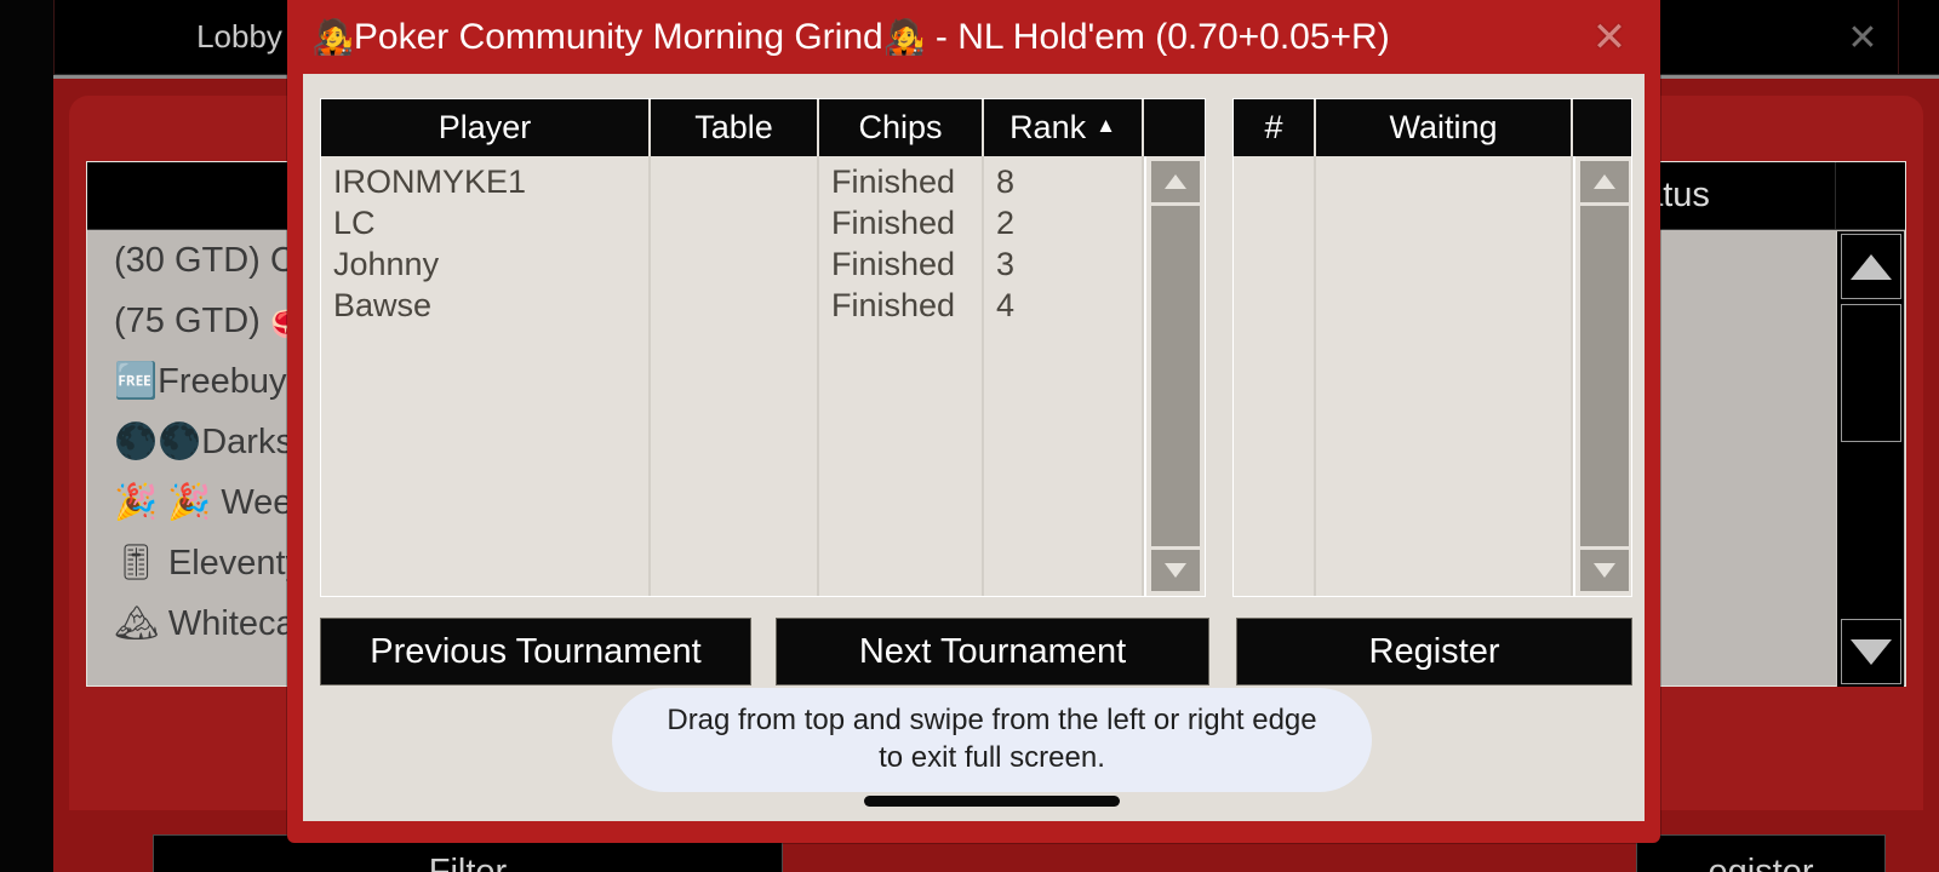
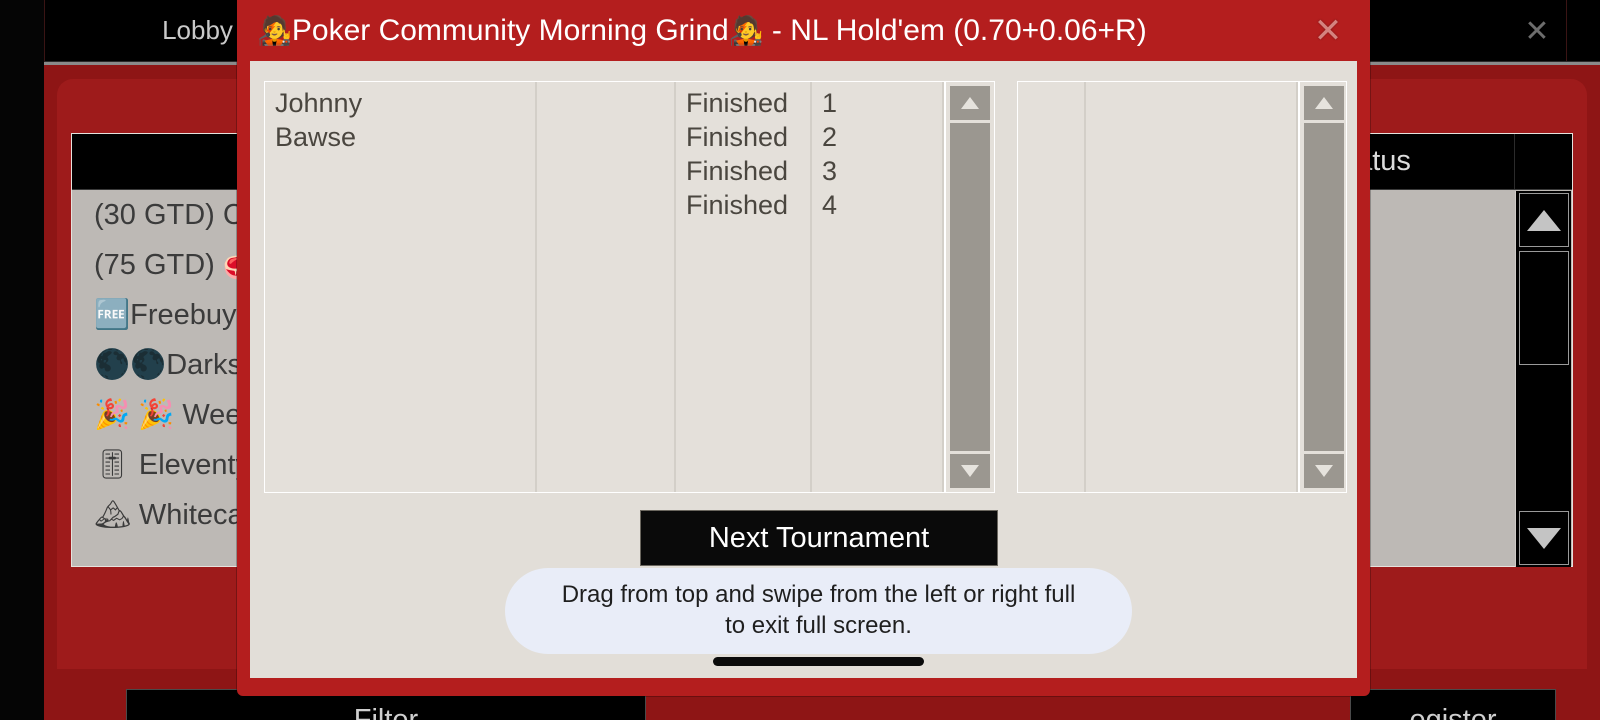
  Lobby
  ✕
  tus
  (30 GTD) C
  (75 GTD)
  🆓Freebuy
  🌑🌑Darks
  🎉 🎉 Wee
  🎚 Elevent
  🏔 Whiteca
- 🧑‍🎤Poker Community Morning Grind🧑‍🎤 - NL Hold'em (0.70+0.05+R)
+ 🧑‍🎤Poker Community Morning Grind🧑‍🎤 - NL Hold'em (0.70+0.06+R)
  ✕
- Player
- Table
- Chips
- Rank
- ▲
- IRONMYKE1
- LC
  Johnny
  Bawse
  Finished
  Finished
  Finished
  Finished
- 8
+ 1
  2
  3
  4
- #
- Waiting
- Previous Tournament
  Next Tournament
- Register
- Drag from top and swipe from the left or right edge
+ Drag from top and swipe from the left or right full
  to exit full screen.
